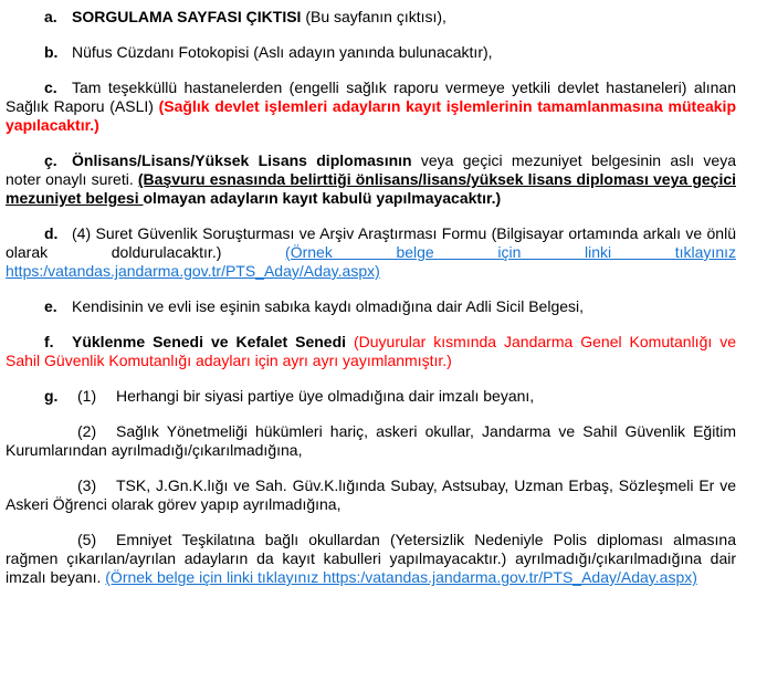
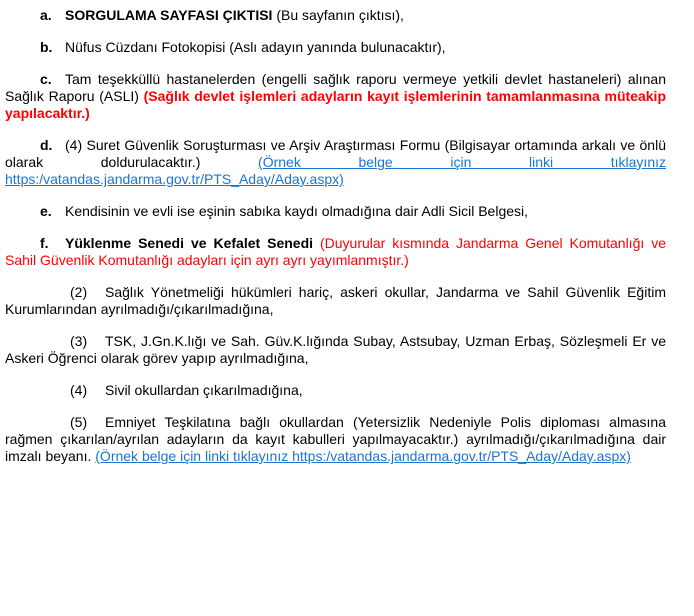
  a. SORGULAMA SAYFASI ÇIKTISI (Bu sayfanın çıktısı),
  b. Nüfus Cüzdanı Fotokopisi (Aslı adayın yanında bulunacaktır),
  c. Tam teşekküllü hastanelerden (engelli sağlık raporu vermeye yetkili devlet hastaneleri) alınan Sağlık Raporu (ASLI) (Sağlık devlet işlemleri adayların kayıt işlemlerinin tamamlanmasına müteakip yapılacaktır.)
- ç. Önlisans/Lisans/Yüksek Lisans diplomasının veya geçici mezuniyet belgesinin aslı veya noter onaylı sureti. (Başvuru esnasında belirttiği önlisans/lisans/yüksek lisans diploması veya geçici mezuniyet belgesi olmayan adayların kayıt kabulü yapılmayacaktır.)
  d. (4) Suret Güvenlik Soruşturması ve Arşiv Araştırması Formu (Bilgisayar ortamında arkalı ve önlü olarak doldurulacaktır.) (Örnek belge için linki tıklayınız https:/vatandas.jandarma.gov.tr/PTS_Aday/Aday.aspx)
  e. Kendisinin ve evli ise eşinin sabıka kaydı olmadığına dair Adli Sicil Belgesi,
  f. Yüklenme Senedi ve Kefalet Senedi (Duyurular kısmında Jandarma Genel Komutanlığı ve Sahil Güvenlik Komutanlığı adayları için ayrı ayrı yayımlanmıştır.)
- g. (1) Herhangi bir siyasi partiye üye olmadığına dair imzalı beyanı,
  (2) Sağlık Yönetmeliği hükümleri hariç, askeri okullar, Jandarma ve Sahil Güvenlik Eğitim Kurumlarından ayrılmadığı/çıkarılmadığına,
  (3) TSK, J.Gn.K.lığı ve Sah. Güv.K.lığında Subay, Astsubay, Uzman Erbaş, Sözleşmeli Er ve Askeri Öğrenci olarak görev yapıp ayrılmadığına,
+ (4) Sivil okullardan çıkarılmadığına,
  (5) Emniyet Teşkilatına bağlı okullardan (Yetersizlik Nedeniyle Polis diploması almasına rağmen çıkarılan/ayrılan adayların da kayıt kabulleri yapılmayacaktır.) ayrılmadığı/çıkarılmadığına dair imzalı beyanı. (Örnek belge için linki tıklayınız https:/vatandas.jandarma.gov.tr/PTS_Aday/Aday.aspx)
